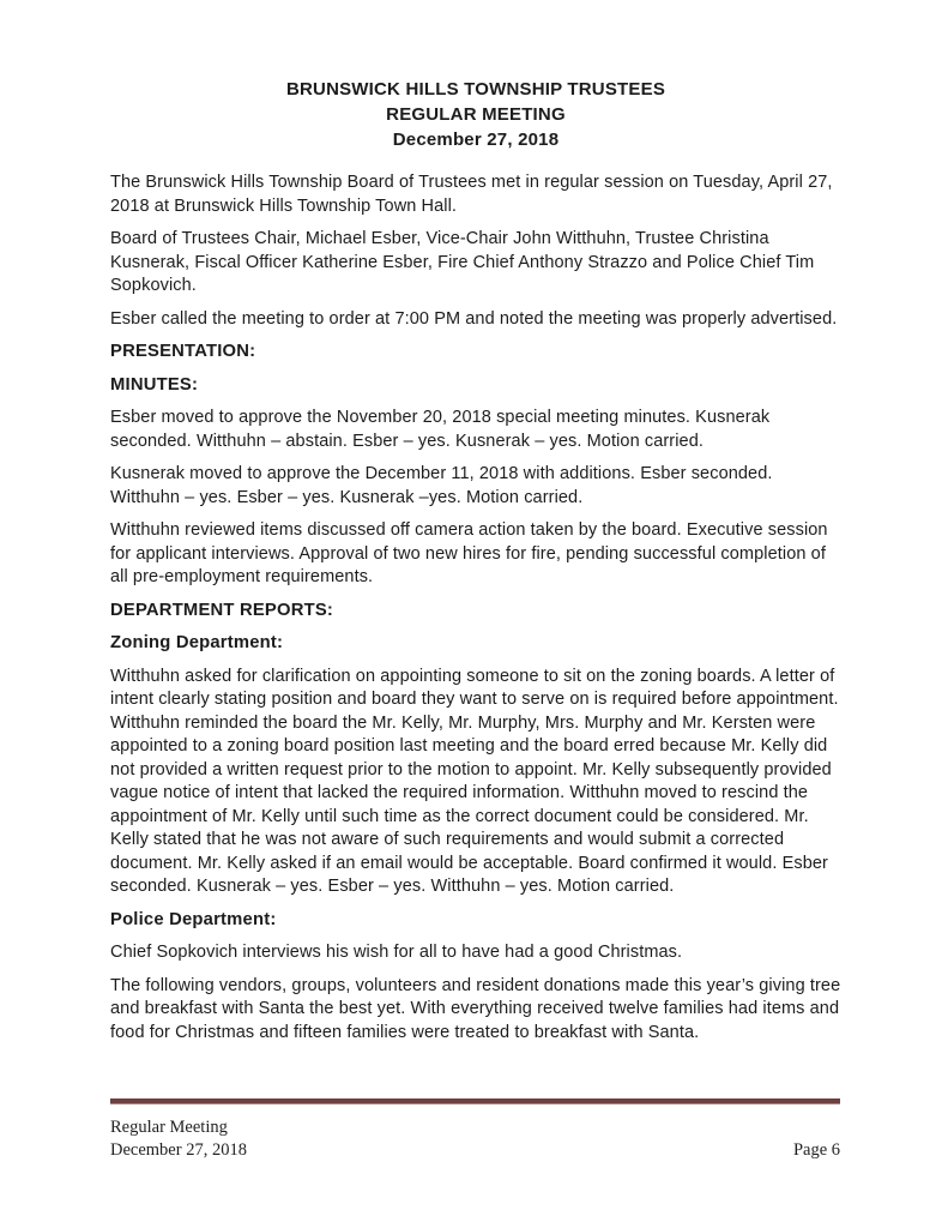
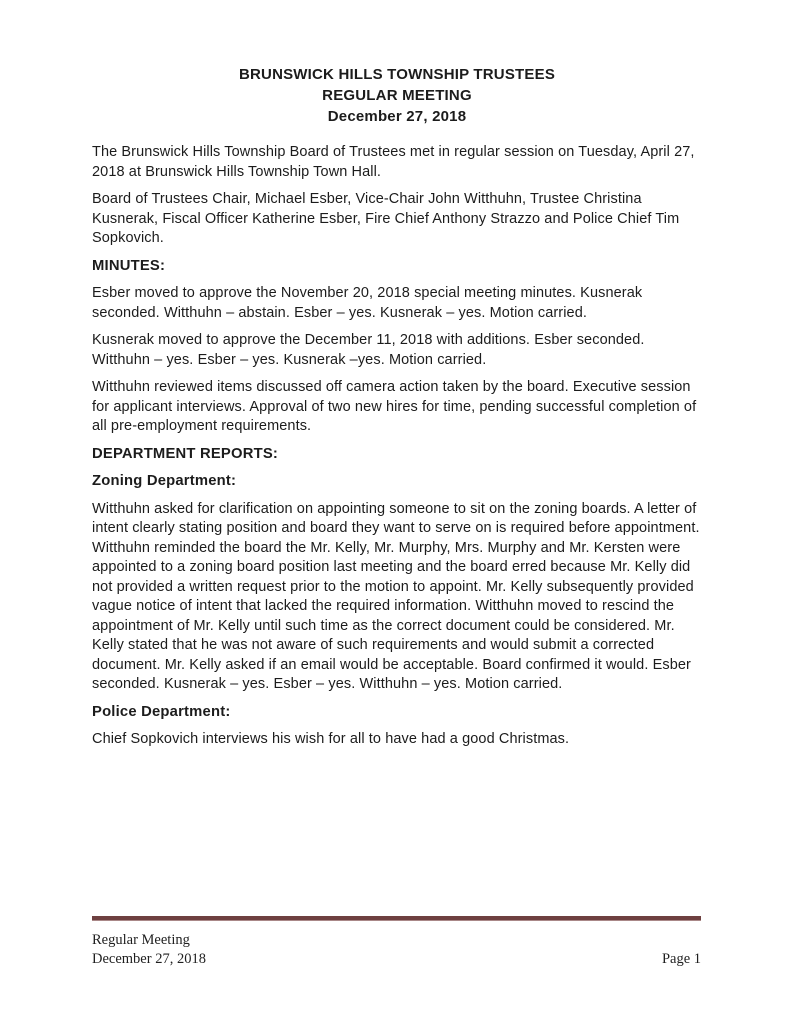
  BRUNSWICK HILLS TOWNSHIP TRUSTEES
  REGULAR MEETING
  December 27, 2018
  The Brunswick Hills Township Board of Trustees met in regular session on Tuesday, April 27, 2018 at Brunswick Hills Township Town Hall.
  Board of Trustees Chair, Michael Esber, Vice-Chair John Witthuhn, Trustee Christina Kusnerak, Fiscal Officer Katherine Esber, Fire Chief Anthony Strazzo and Police Chief Tim Sopkovich.
- Esber called the meeting to order at 7:00 PM and noted the meeting was properly advertised.
- PRESENTATION:
  MINUTES:
  Esber moved to approve the November 20, 2018 special meeting minutes. Kusnerak seconded. Witthuhn – abstain. Esber – yes. Kusnerak – yes. Motion carried.
  Kusnerak moved to approve the December 11, 2018 with additions. Esber seconded. Witthuhn – yes. Esber – yes. Kusnerak –yes. Motion carried.
- Witthuhn reviewed items discussed off camera action taken by the board. Executive session for applicant interviews. Approval of two new hires for fire, pending successful completion of all pre-employment requirements.
+ Witthuhn reviewed items discussed off camera action taken by the board. Executive session for applicant interviews. Approval of two new hires for time, pending successful completion of all pre-employment requirements.
  DEPARTMENT REPORTS:
  Zoning Department:
  Witthuhn asked for clarification on appointing someone to sit on the zoning boards. A letter of intent clearly stating position and board they want to serve on is required before appointment. Witthuhn reminded the board the Mr. Kelly, Mr. Murphy, Mrs. Murphy and Mr. Kersten were appointed to a zoning board position last meeting and the board erred because Mr. Kelly did not provided a written request prior to the motion to appoint. Mr. Kelly subsequently provided vague notice of intent that lacked the required information. Witthuhn moved to rescind the appointment of Mr. Kelly until such time as the correct document could be considered. Mr. Kelly stated that he was not aware of such requirements and would submit a corrected document. Mr. Kelly asked if an email would be acceptable. Board confirmed it would. Esber seconded. Kusnerak – yes. Esber – yes. Witthuhn – yes. Motion carried.
  Police Department:
  Chief Sopkovich interviews his wish for all to have had a good Christmas.
- The following vendors, groups, volunteers and resident donations made this year’s giving tree and breakfast with Santa the best yet. With everything received twelve families had items and food for Christmas and fifteen families were treated to breakfast with Santa.
  Regular Meeting
  December 27, 2018
- Page 6
+ Page 1
